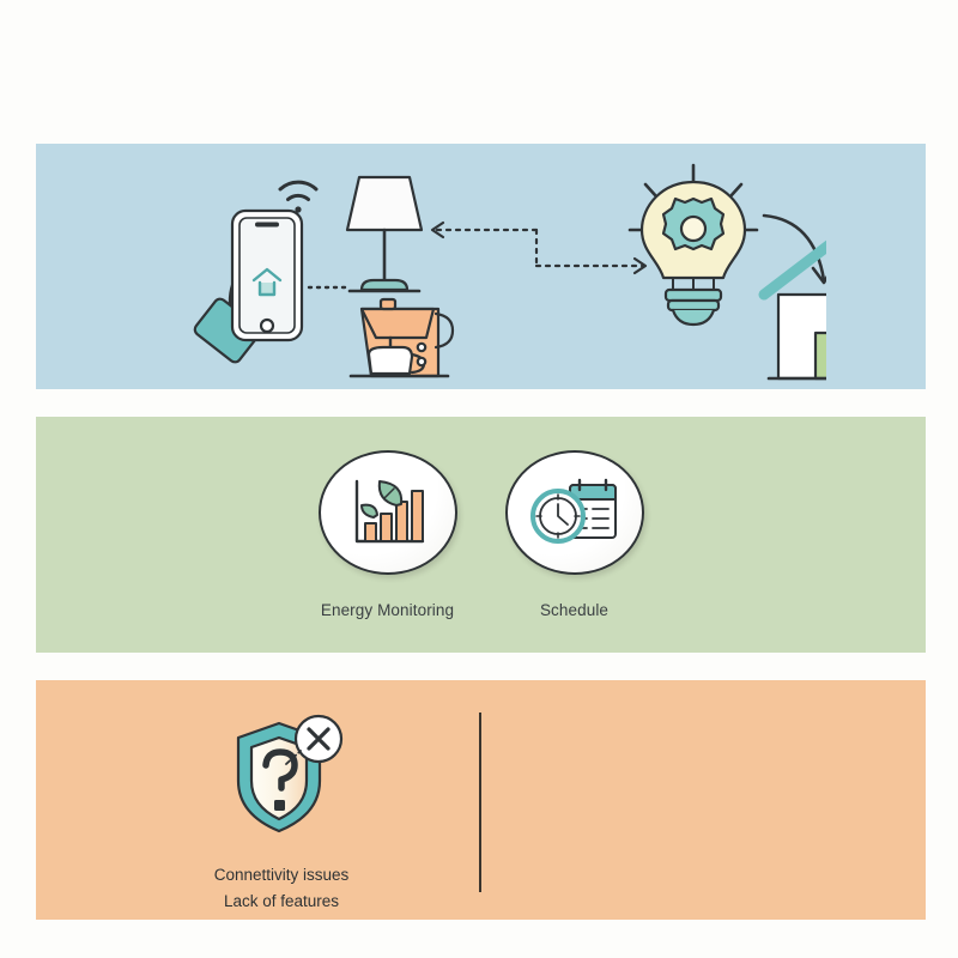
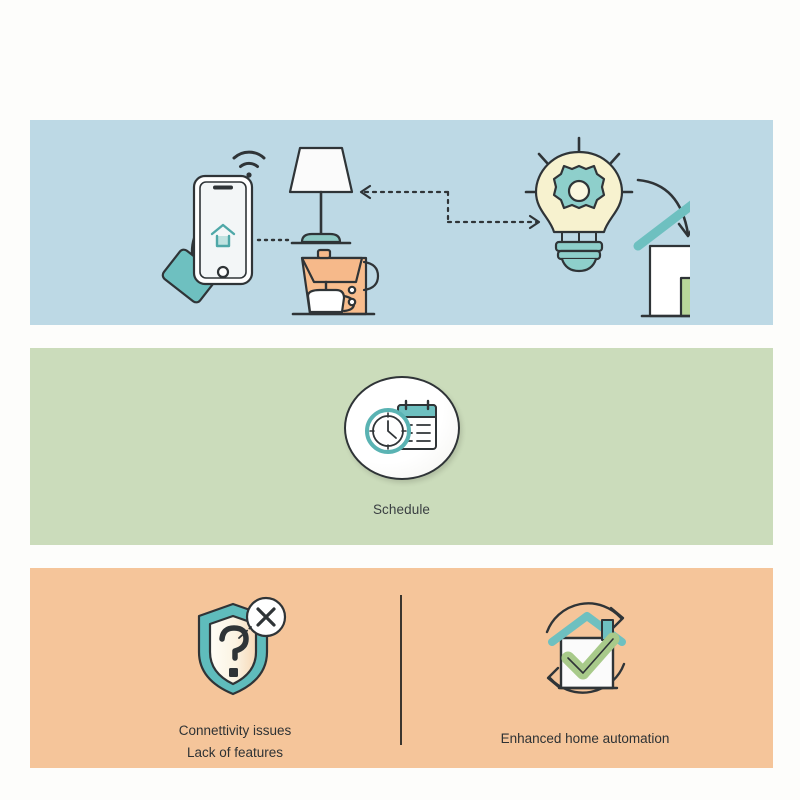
- Energy Monitoring
  Schedule
  Connettivity issues
  Lack of features
+ Enhanced home automation
